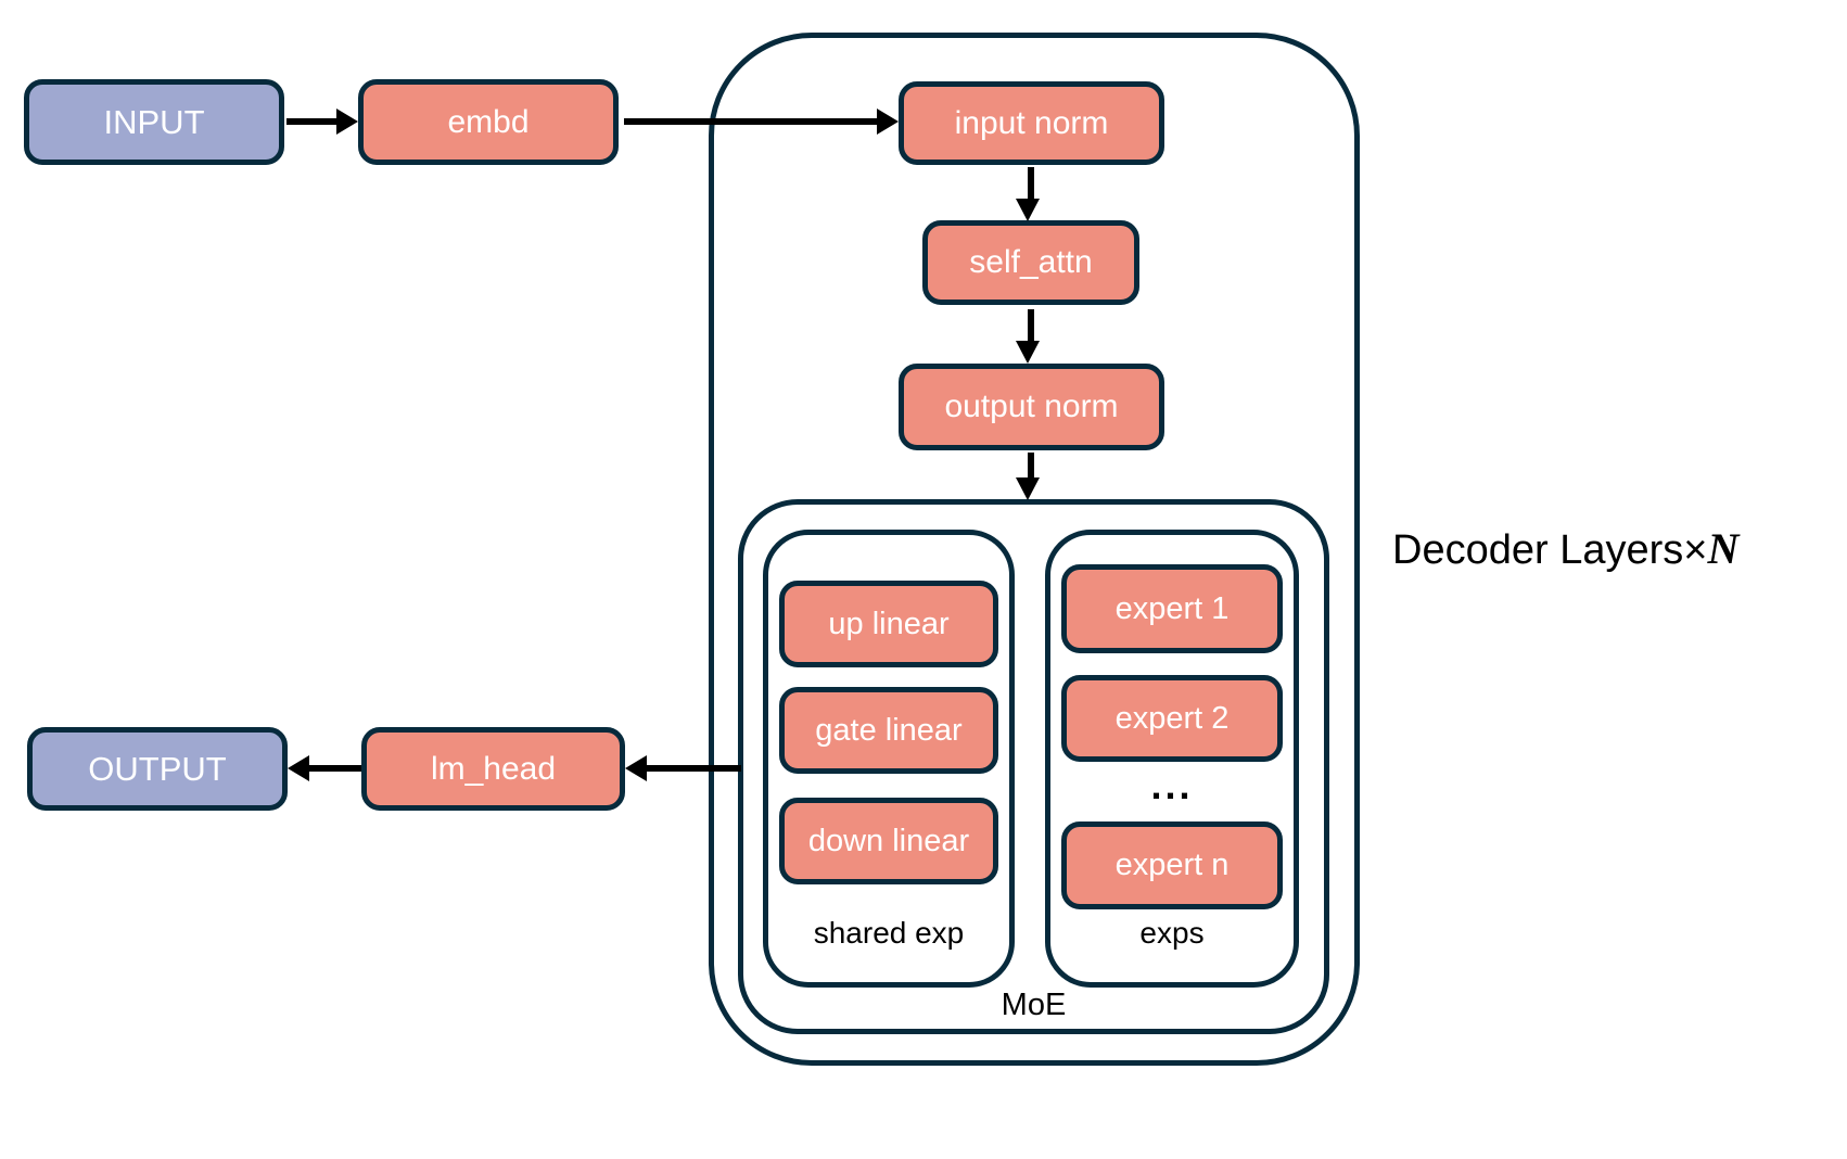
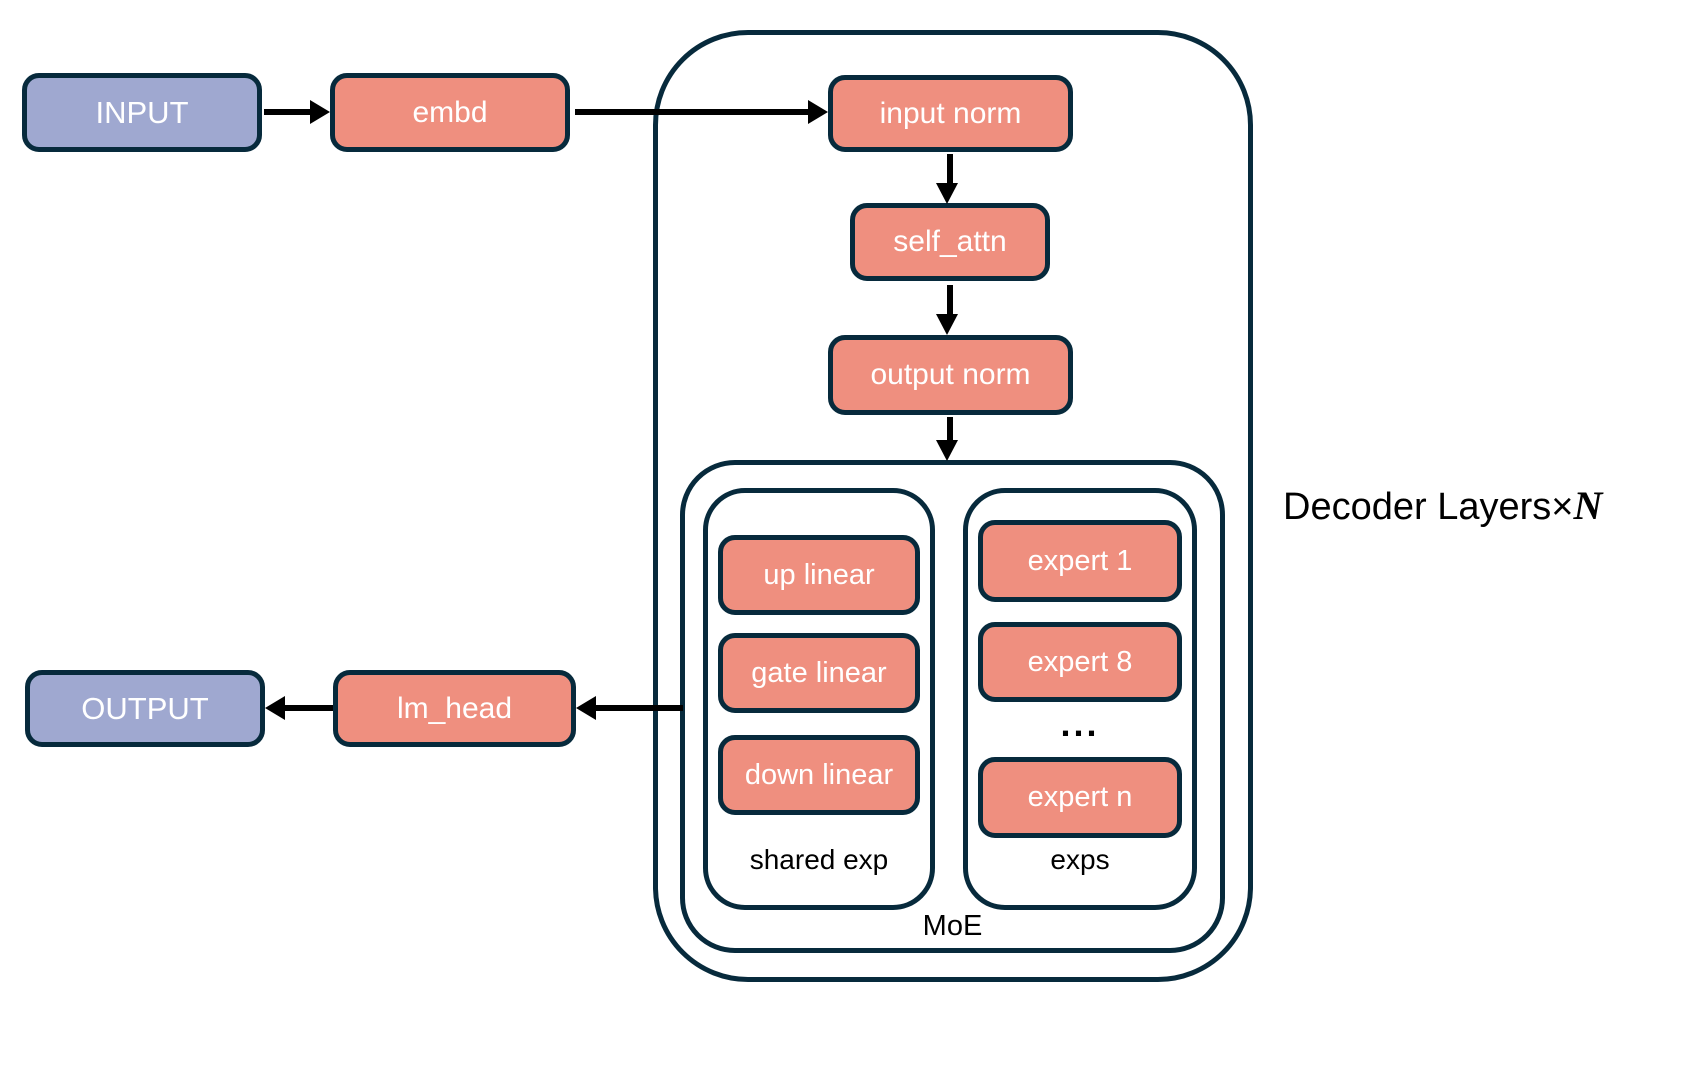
  INPUT
  OUTPUT
  embd
  input norm
  self_attn
  output norm
  lm_head
  up linear
  gate linear
  down linear
  expert 1
- expert 2
+ expert 8
  ...
  expert n
  shared exp
  exps
  MoE
  Decoder Layers×N
